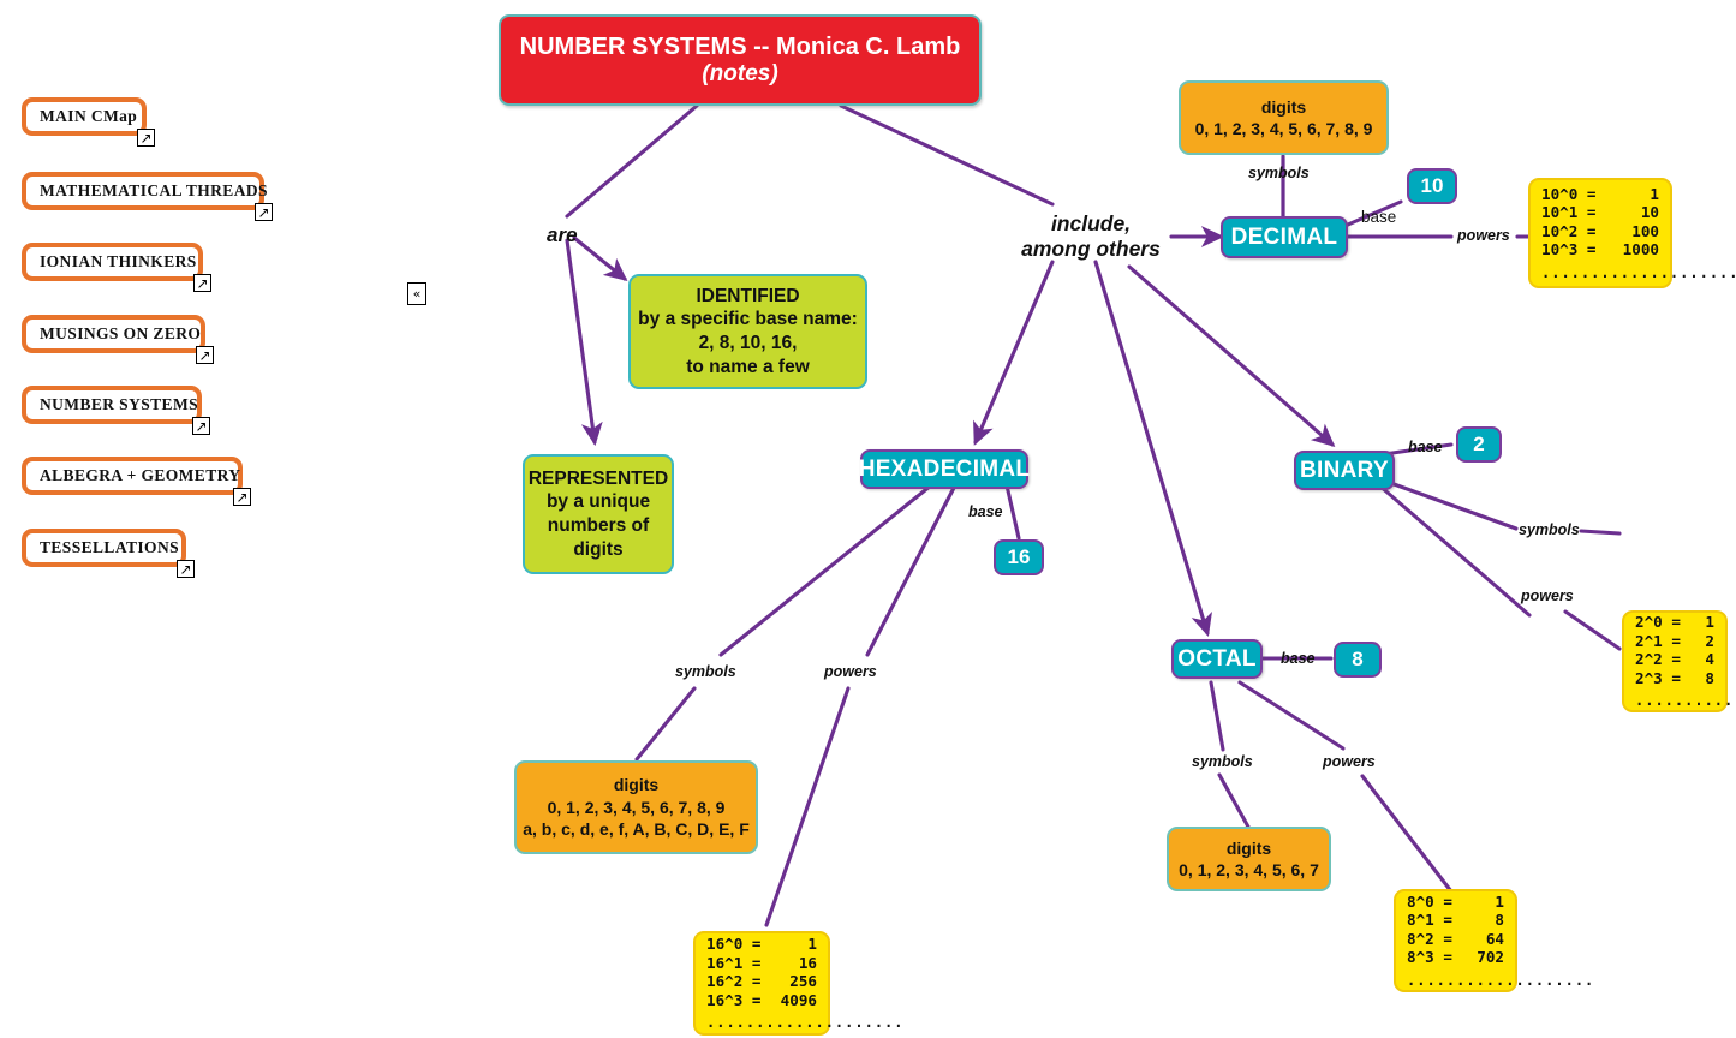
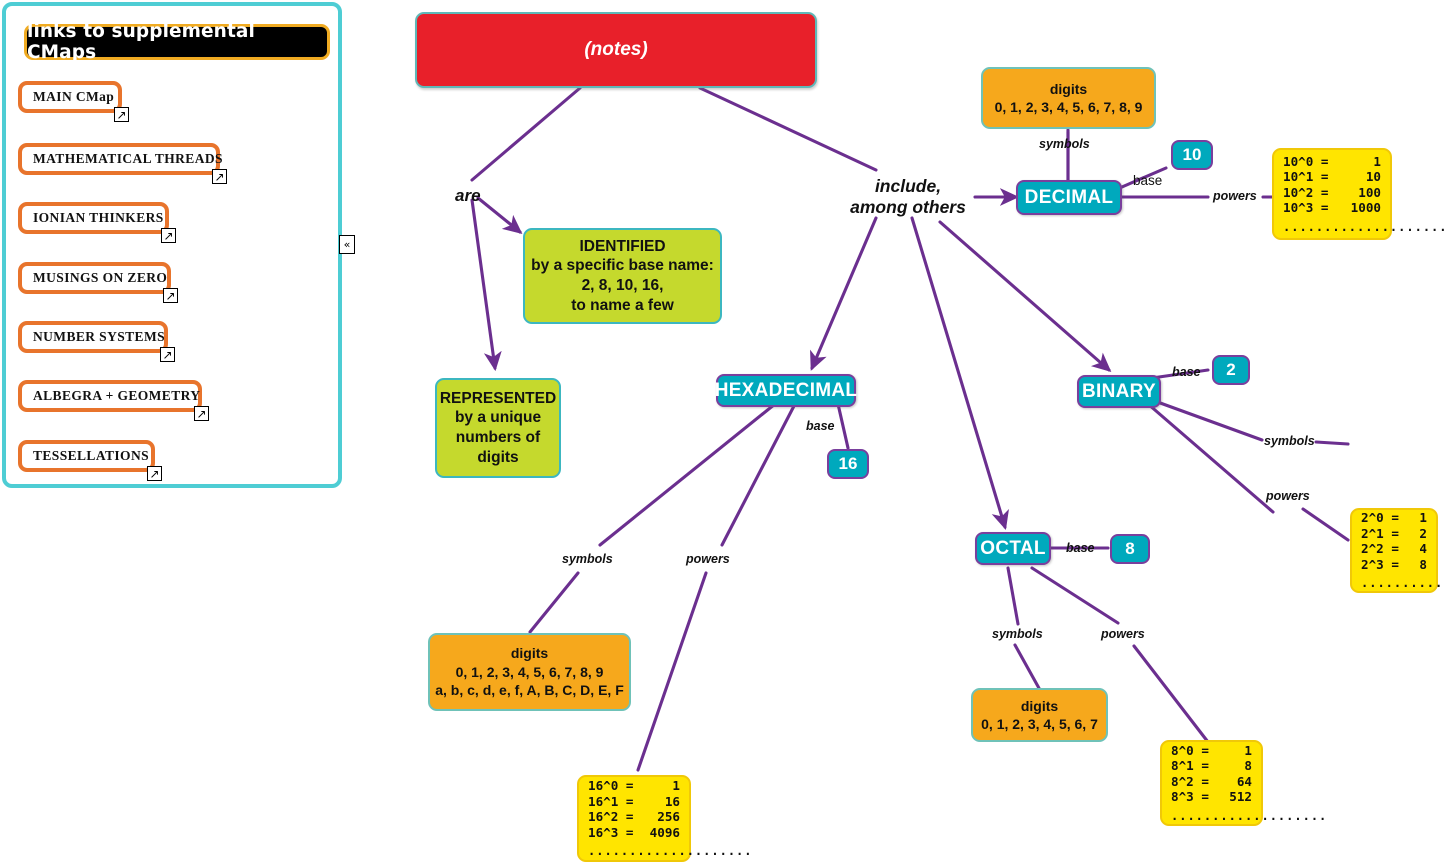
+ links to supplemental CMaps
  MAIN CMap
  ↗
  MATHEMATICAL THREADS
  ↗
  IONIAN THINKERS
  ↗
  MUSINGS ON ZERO
  ↗
  NUMBER SYSTEMS
  ↗
  ALBEGRA + GEOMETRY
  ↗
  TESSELLATIONS
  ↗
  «
- NUMBER SYSTEMS -- Monica C. Lamb
  (notes)
  are
  include,
  among others
  symbols
  base
  powers
  base
  symbols
  powers
  base
  symbols
  powers
  base
  symbols
  powers
  IDENTIFIED
  by a specific base name:
  2, 8, 10, 16,
  to name a few
  REPRESENTED
  by a unique
  numbers of
  digits
  DECIMAL
  10
  digits
  0, 1, 2, 3, 4, 5, 6, 7, 8, 9
  10^0 =
  1
  10^1 =
  10
  10^2 =
  100
  10^3 =
  1000
  ....................
  HEXADECIMAL
  16
  digits
  0, 1, 2, 3, 4, 5, 6, 7, 8, 9
  a, b, c, d, e, f, A, B, C, D, E, F
  16^0 =
  1
  16^1 =
  16
  16^2 =
  256
  16^3 =
  4096
  ....................
  OCTAL
  8
  digits
  0, 1, 2, 3, 4, 5, 6, 7
  8^0 =
  1
  8^1 =
  8
  8^2 =
  64
  8^3 =
- 702
+ 512
  ...................
  BINARY
  2
  2^0 =
  1
  2^1 =
  2
  2^2 =
  4
  2^3 =
  8
